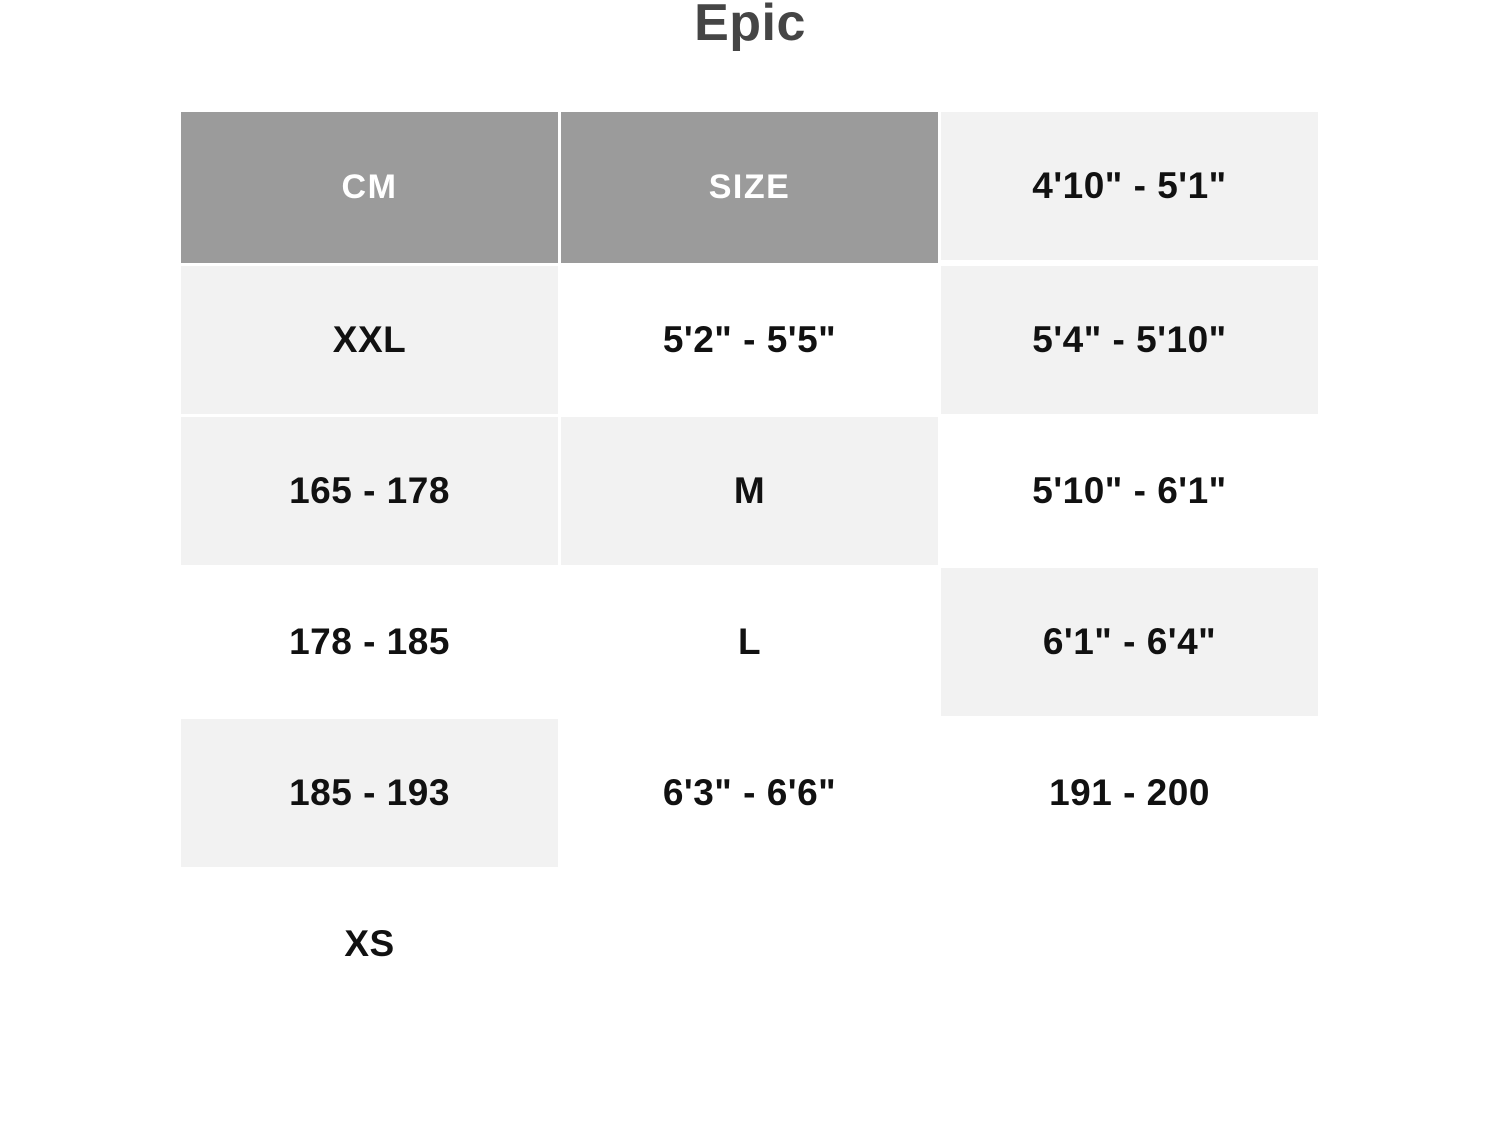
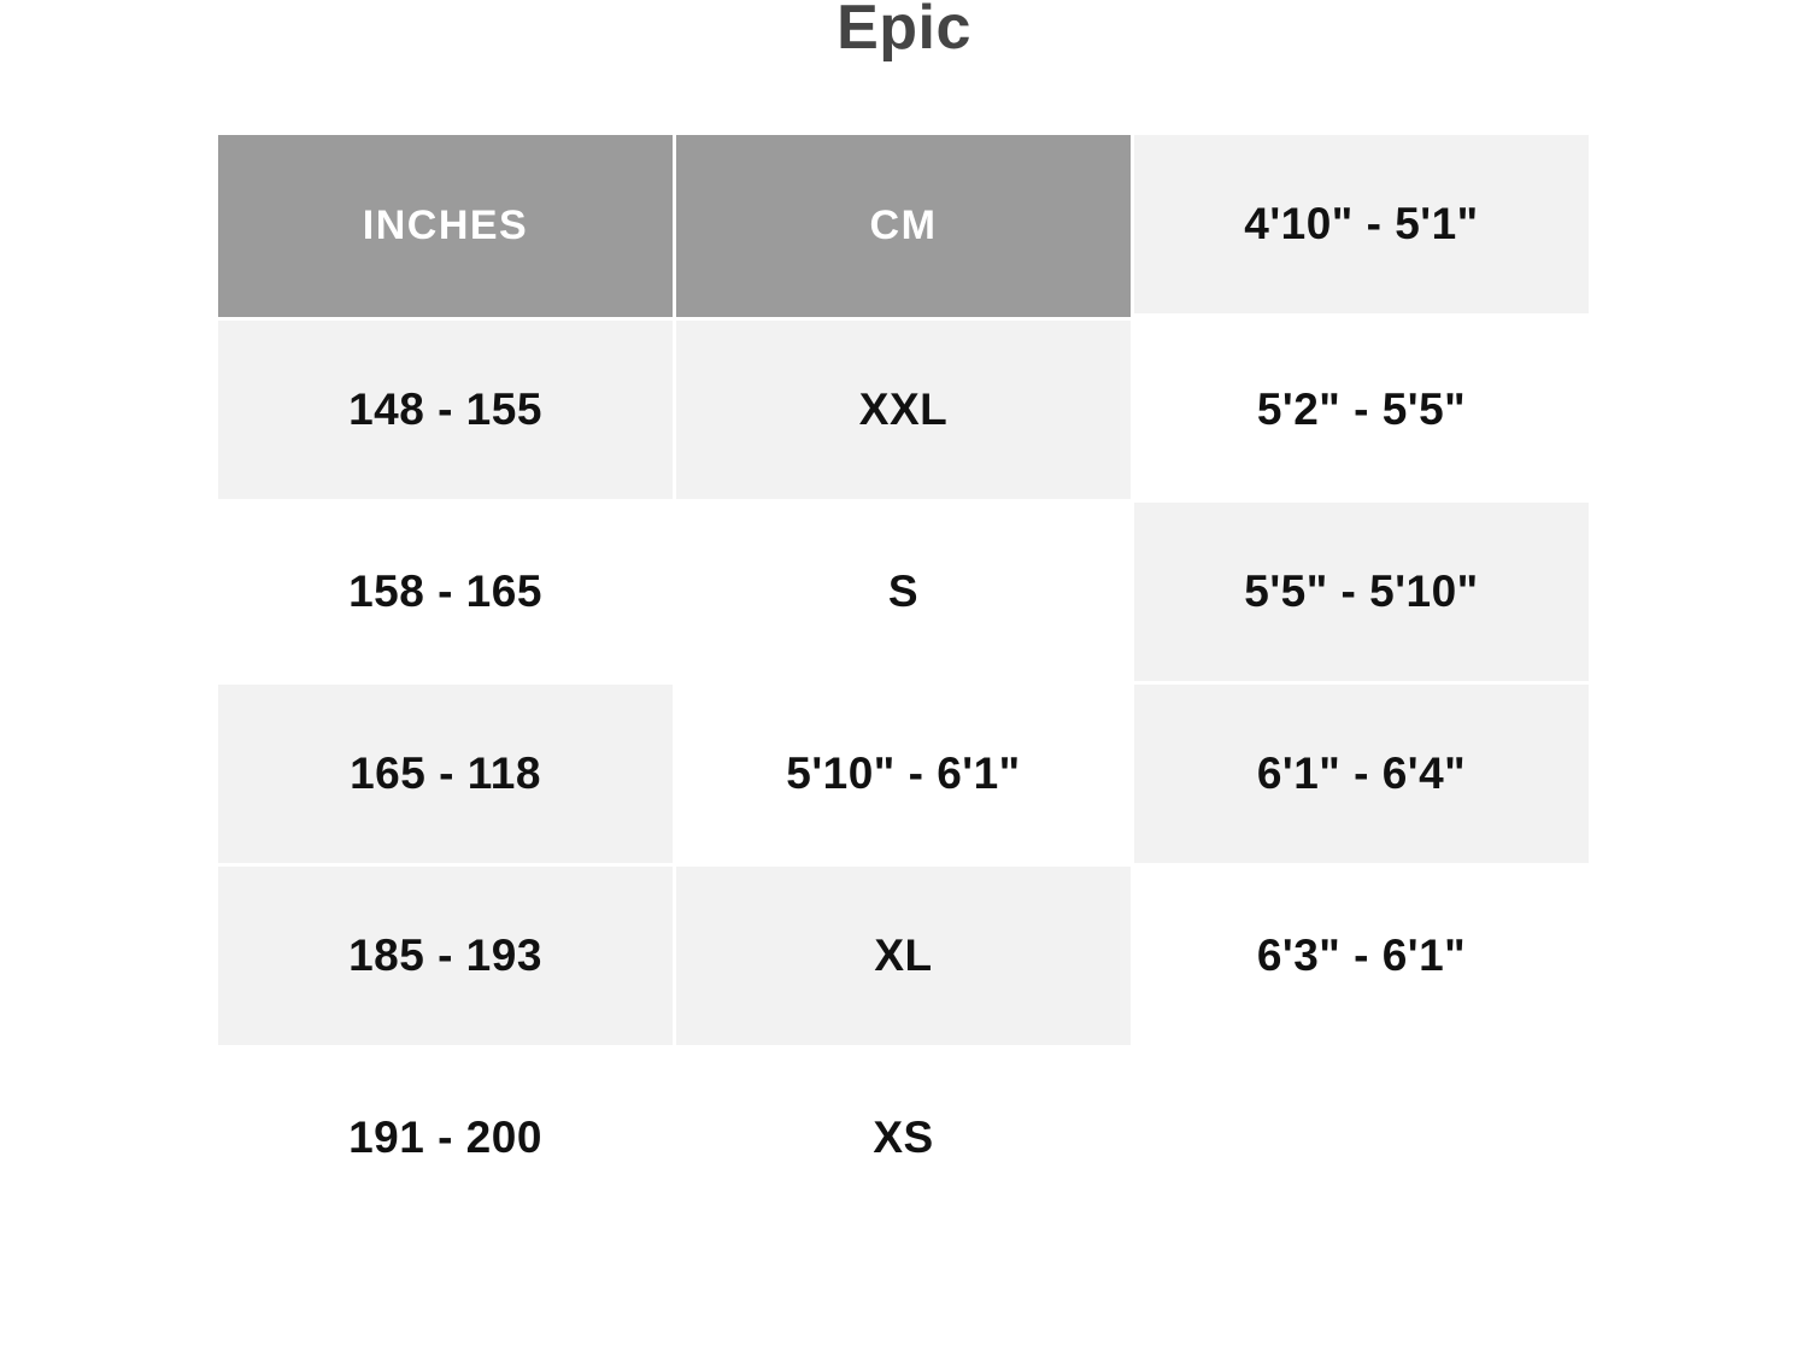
  Epic
+ INCHES
  CM
- SIZE
  4'10" - 5'1"
+ 148 - 155
  XXL
  5'2" - 5'5"
+ 158 - 165
+ S
- 5'4" - 5'10"
+ 5'5" - 5'10"
- 165 - 178
+ 165 - 118
- M
  5'10" - 6'1"
- 178 - 185
- L
  6'1" - 6'4"
  185 - 193
+ XL
- 6'3" - 6'6"
+ 6'3" - 6'1"
  191 - 200
  XS
